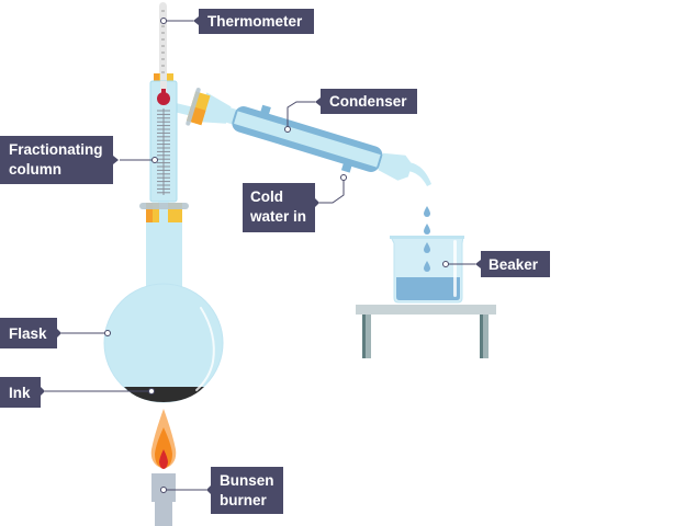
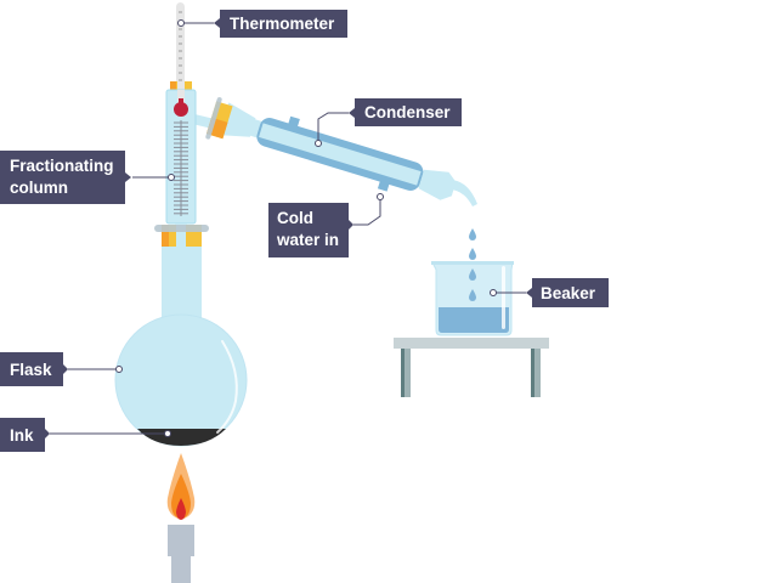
  Thermometer
  Condenser
  Fractionating
  column
  Cold
  water in
  Beaker
  Flask
  Ink
- Bunsen
- burner
